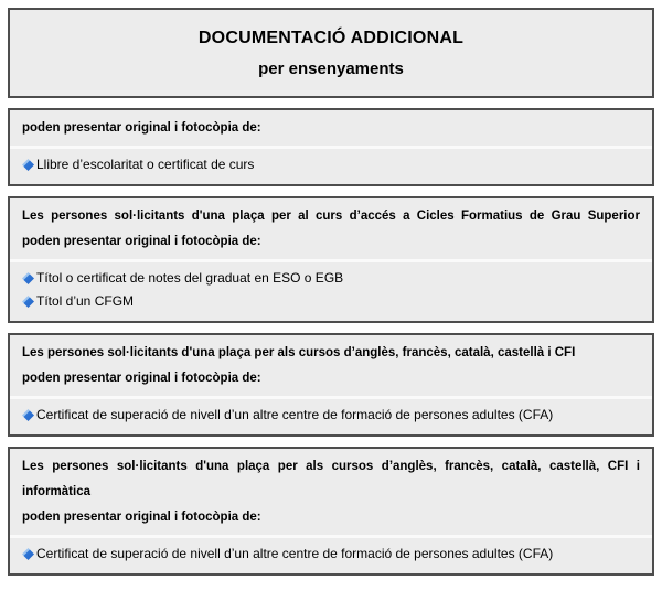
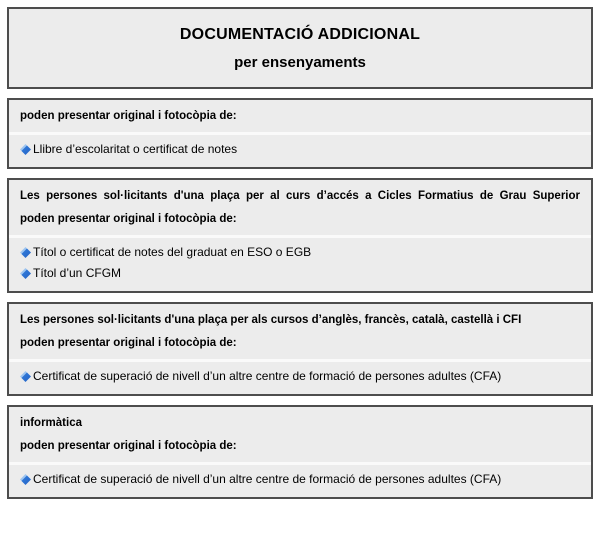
  DOCUMENTACIÓ ADDICIONAL
  per ensenyaments
  poden presentar original i fotocòpia de:
- Llibre d’escolaritat o certificat de curs
+ Llibre d’escolaritat o certificat de notes
  Les persones sol·licitants d'una plaça per al curs d’accés a Cicles Formatius de Grau Superior
  poden presentar original i fotocòpia de:
  Títol o certificat de notes del graduat en ESO o EGB
  Títol d’un CFGM
  Les persones sol·licitants d'una plaça per als cursos d’anglès, francès, català, castellà i CFI
  poden presentar original i fotocòpia de:
  Certificat de superació de nivell d’un altre centre de formació de persones adultes (CFA)
- Les persones sol·licitants d'una plaça per als cursos d’anglès, francès, català, castellà, CFI i
  informàtica
  poden presentar original i fotocòpia de:
  Certificat de superació de nivell d’un altre centre de formació de persones adultes (CFA)
